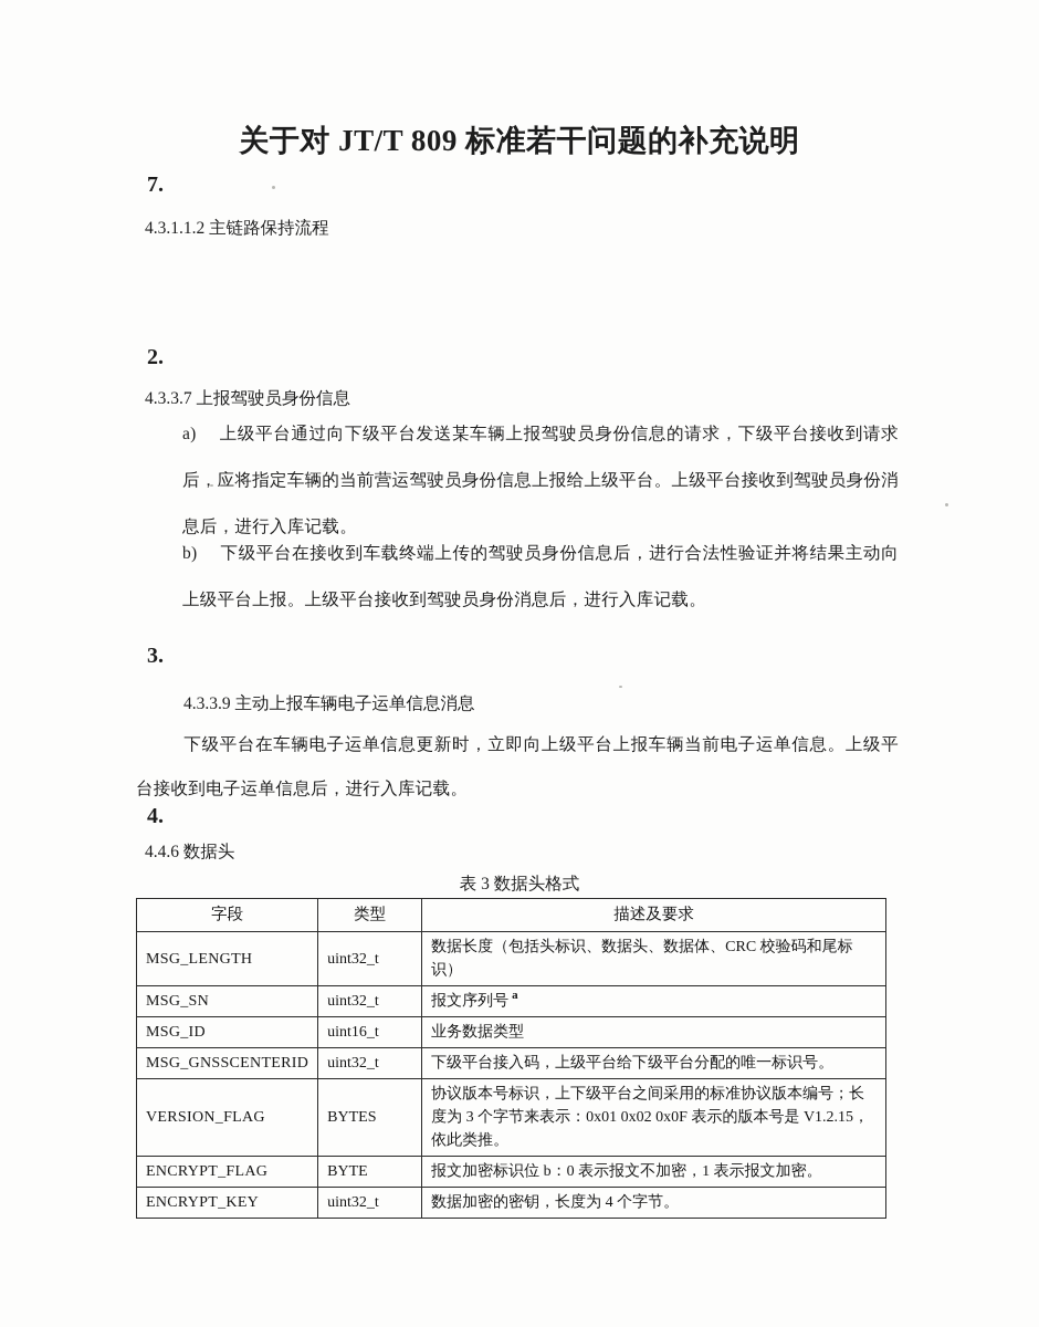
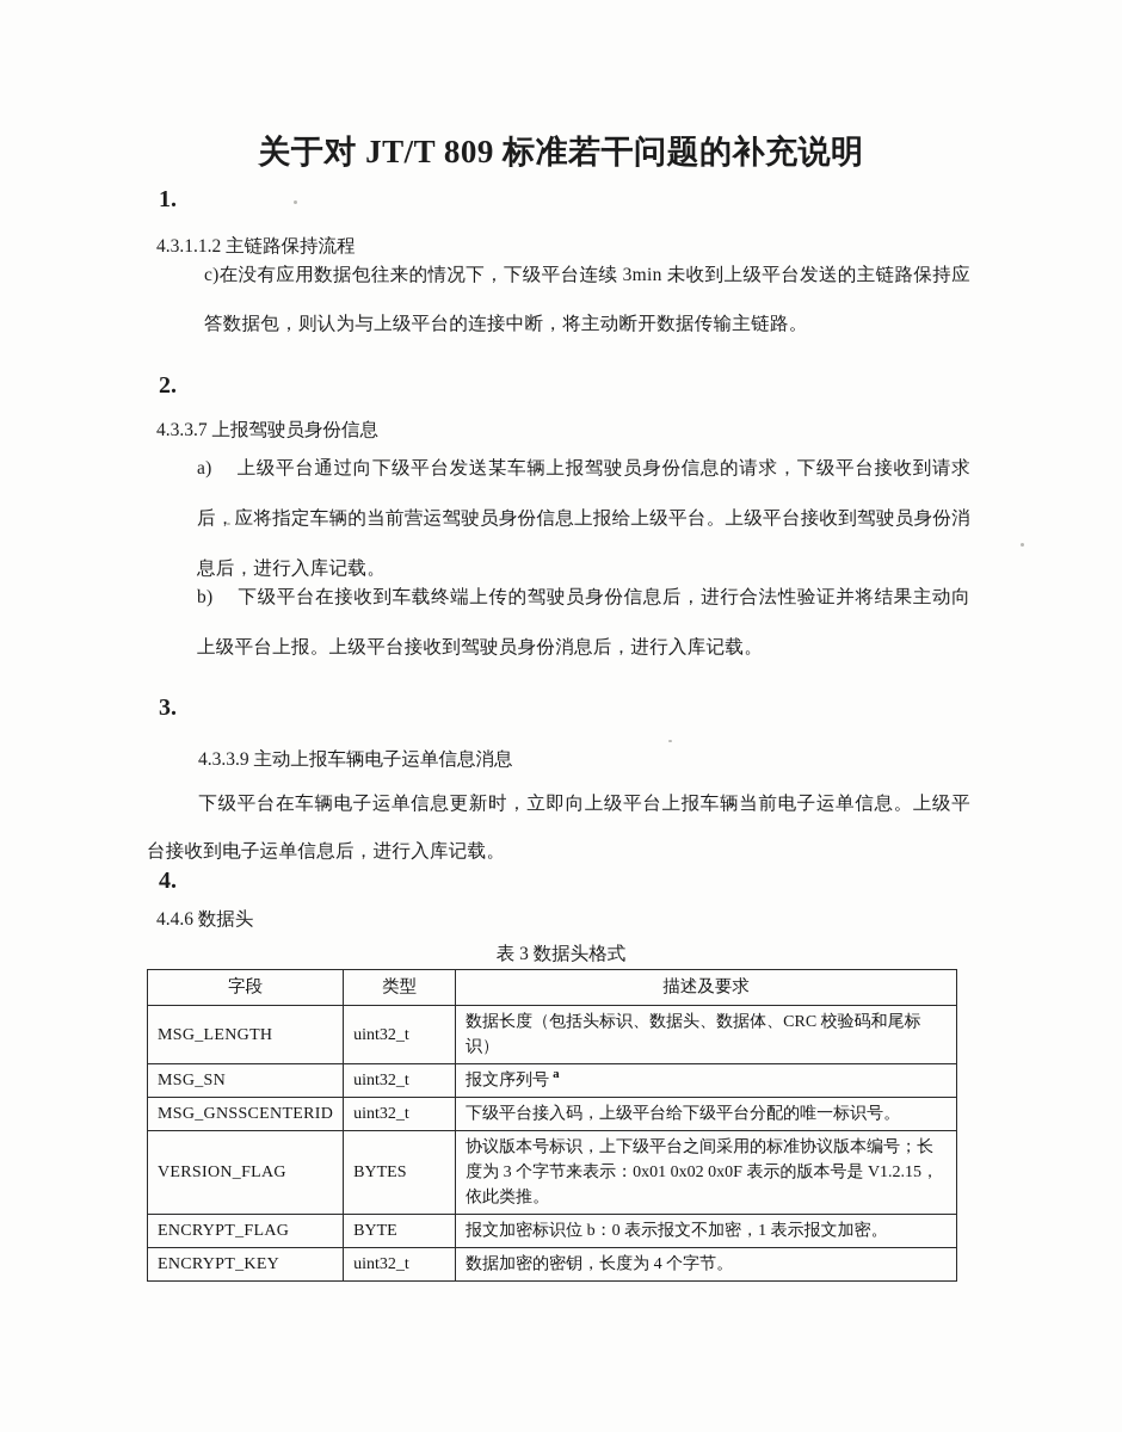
  关于对 JT/T 809 标准若干问题的补充说明
- 7.
+ 1.
  4.3.1.1.2 主链路保持流程
+ c)在没有应用数据包往来的情况下，下级平台连续 3min 未收到上级平台发送的主链路保持应答数据包，则认为与上级平台的连接中断，将主动断开数据传输主链路。
  2.
  4.3.3.7 上报驾驶员身份信息
  a) 上级平台通过向下级平台发送某车辆上报驾驶员身份信息的请求，下级平台接收到请求后，应将指定车辆的当前营运驾驶员身份信息上报给上级平台。上级平台接收到驾驶员身份消息后，进行入库记载。
  b) 下级平台在接收到车载终端上传的驾驶员身份信息后，进行合法性验证并将结果主动向上级平台上报。上级平台接收到驾驶员身份消息后，进行入库记载。
  3.
  4.3.3.9 主动上报车辆电子运单信息消息
  下级平台在车辆电子运单信息更新时，立即向上级平台上报车辆当前电子运单信息。上级平台接收到电子运单信息后，进行入库记载。
  4.
  4.4.6 数据头
  表 3 数据头格式
  字段	类型	描述及要求
  MSG_LENGTH	uint32_t	数据长度（包括头标识、数据头、数据体、CRC 校验码和尾标识）
  MSG_SN	uint32_t	报文序列号 a
- MSG_ID	uint16_t	业务数据类型
  MSG_GNSSCENTERID	uint32_t	下级平台接入码，上级平台给下级平台分配的唯一标识号。
  VERSION_FLAG	BYTES	协议版本号标识，上下级平台之间采用的标准协议版本编号；长度为 3 个字节来表示：0x01 0x02 0x0F 表示的版本号是 V1.2.15，依此类推。
  ENCRYPT_FLAG	BYTE	报文加密标识位 b：0 表示报文不加密，1 表示报文加密。
  ENCRYPT_KEY	uint32_t	数据加密的密钥，长度为 4 个字节。
